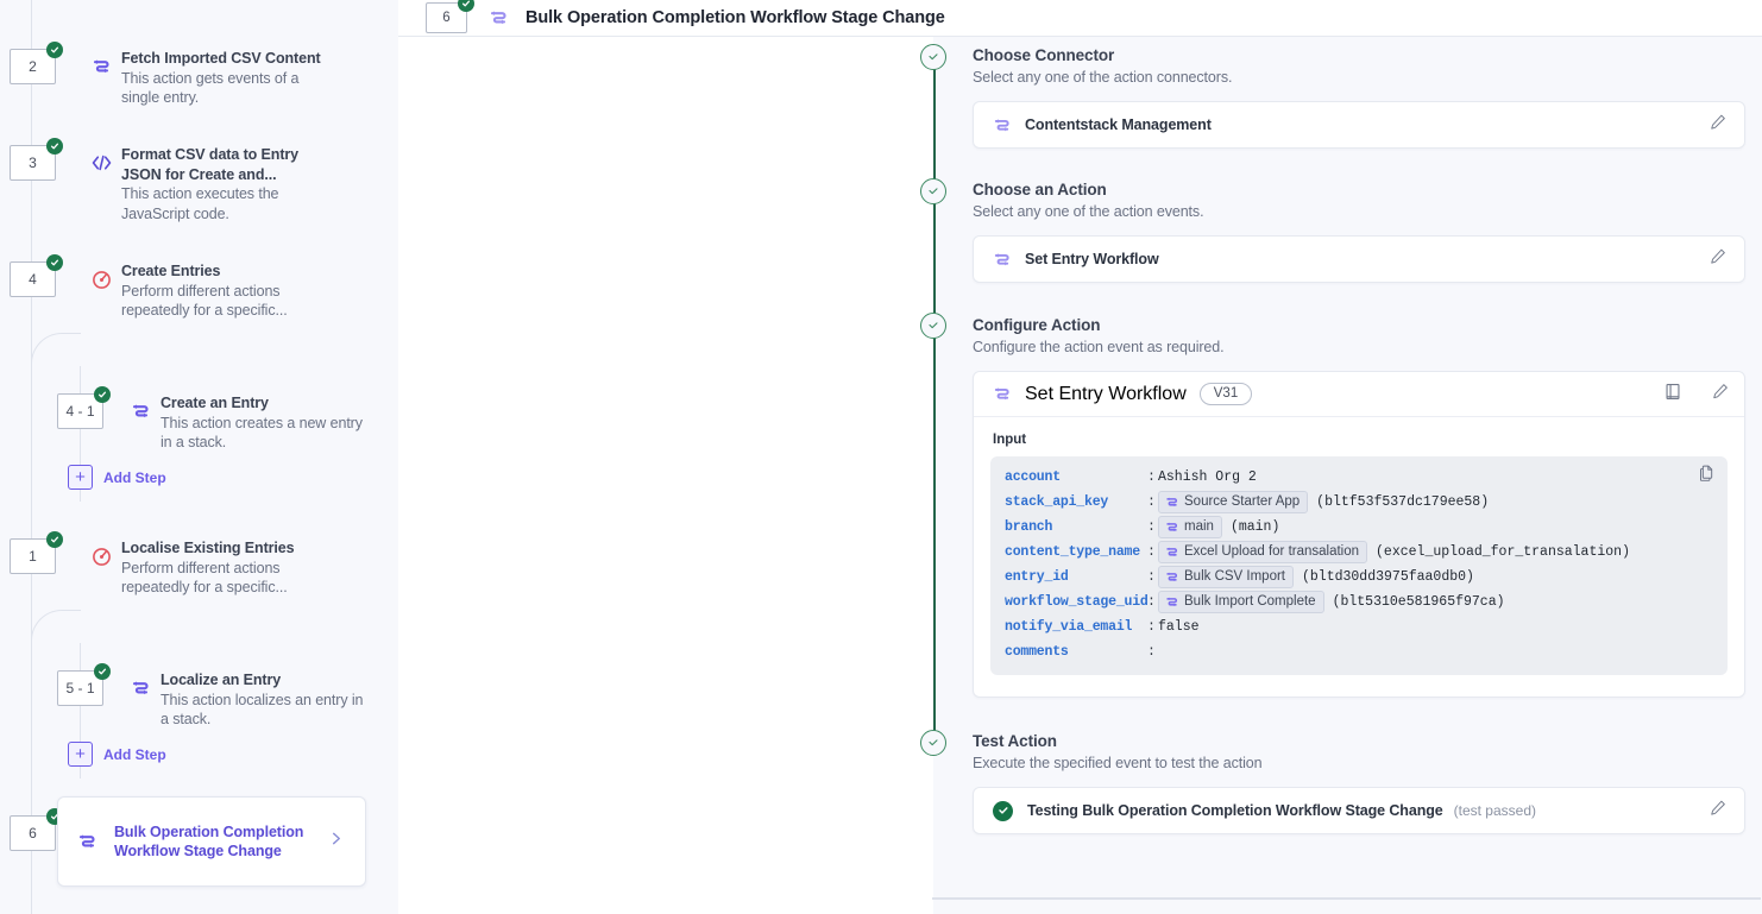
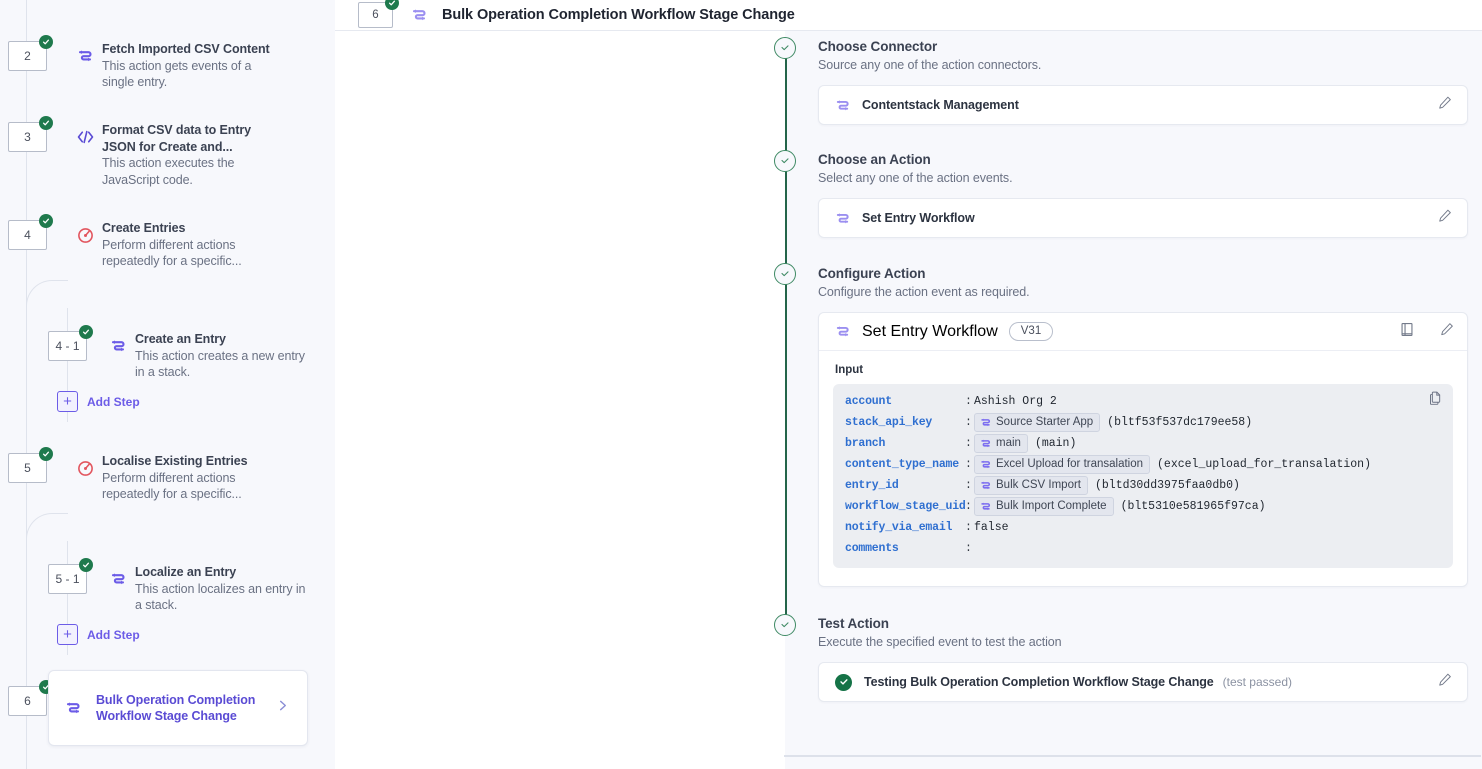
  2
  Fetch Imported CSV Content
  This action gets events of a single entry.
  3
  Format CSV data to Entry JSON for Create and...
  This action executes the JavaScript code.
  4
  Create Entries
  Perform different actions repeatedly for a specific...
  4 - 1
  Create an Entry
  This action creates a new entry in a stack.
  +
  Add Step
- 1
+ 5
  Localise Existing Entries
  Perform different actions repeatedly for a specific...
  5 - 1
  Localize an Entry
  This action localizes an entry in a stack.
  +
  Add Step
  6
  Bulk Operation Completion Workflow Stage Change
  6
  Bulk Operation Completion Workflow Stage Change
  Choose Connector
- Select any one of the action connectors.
+ Source any one of the action connectors.
  Contentstack Management
  Choose an Action
  Select any one of the action events.
  Set Entry Workflow
  Configure Action
  Configure the action event as required.
  Set Entry Workflow
  V31
  Input
  account
  :
  Ashish Org 2
  stack_api_key
  :
  Source Starter App
  (bltf53f537dc179ee58)
  branch
  :
  main
  (main)
  content_type_name
  :
  Excel Upload for transalation
  (excel_upload_for_transalation)
  entry_id
  :
  Bulk CSV Import
  (bltd30dd3975faa0db0)
  workflow_stage_uid
  :
  Bulk Import Complete
  (blt5310e581965f97ca)
  notify_via_email
  :
  false
  comments
  :
  Test Action
  Execute the specified event to test the action
  Testing Bulk Operation Completion Workflow Stage Change
  (test passed)
